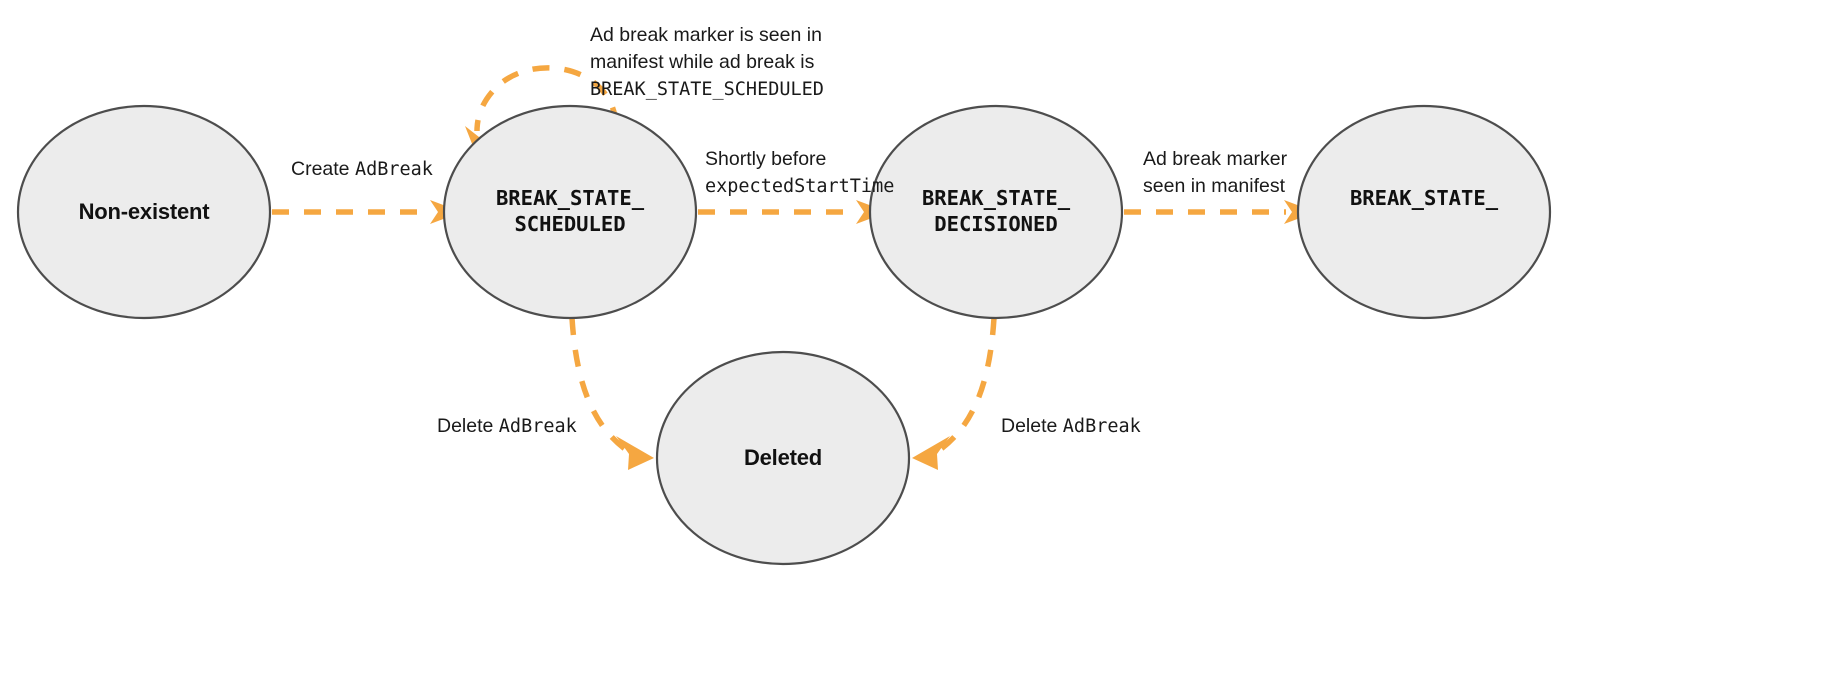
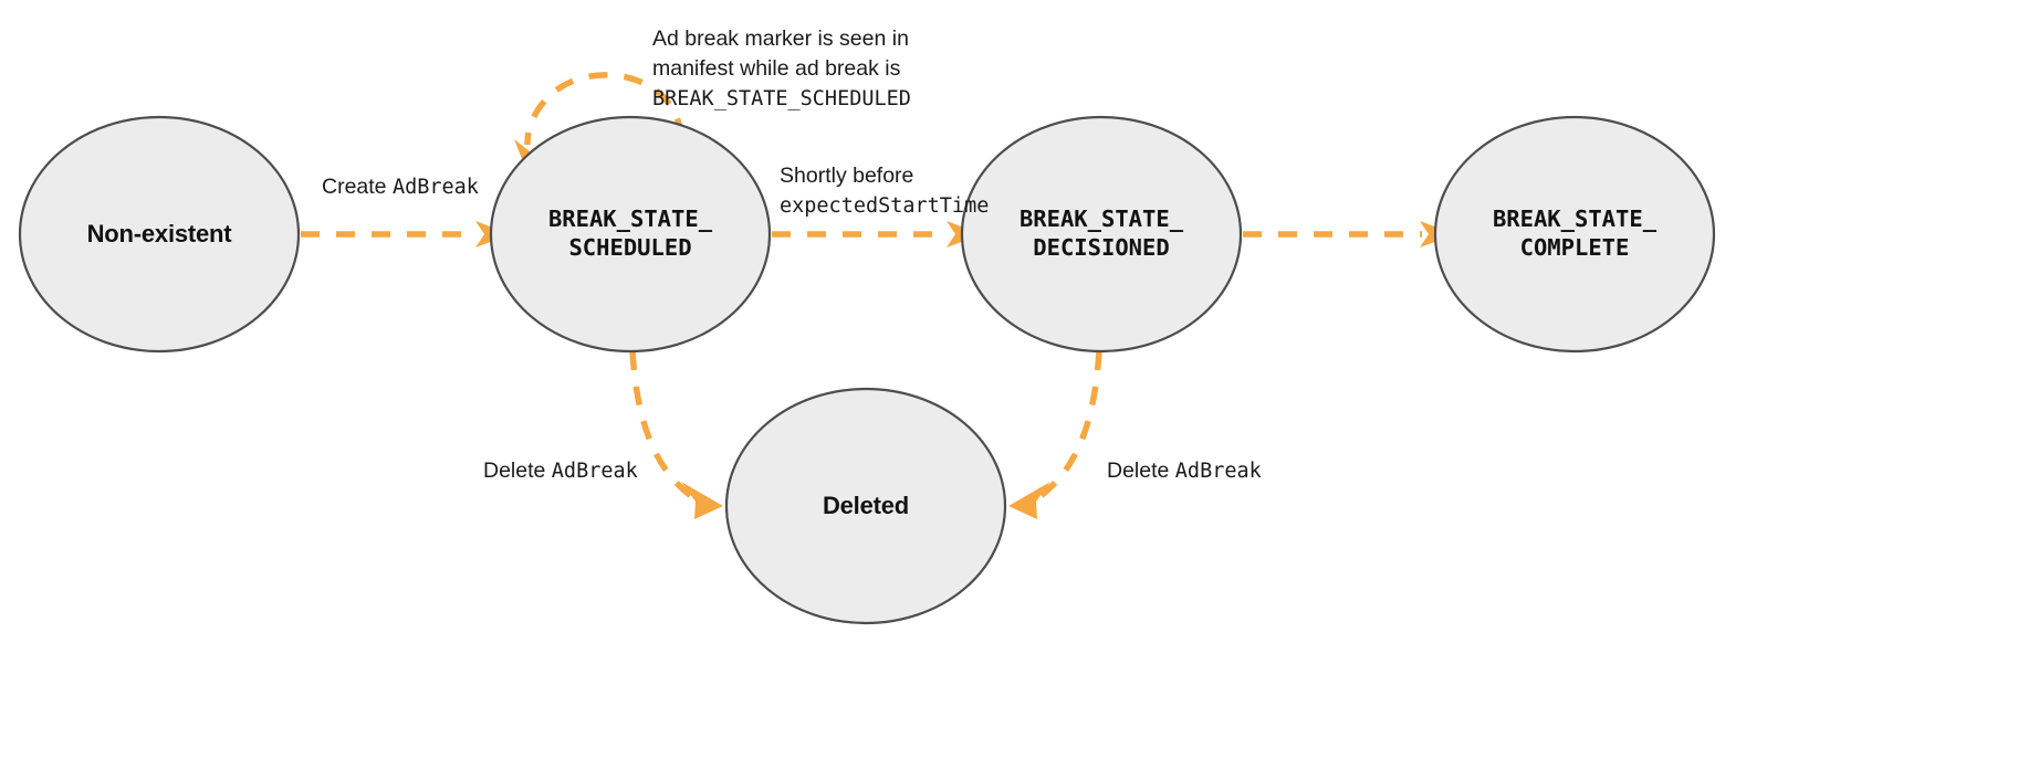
  Non-existent
  BREAK_STATE_
  SCHEDULED
  BREAK_STATE_
  DECISIONED
  BREAK_STATE_
+ COMPLETE
  Deleted
  Create AdBreak
  Ad break marker is seen in
  manifest while ad break is
  BREAK_STATE_SCHEDULED
  Shortly before
  expectedStartTime
- Ad break marker
- seen in manifest
  Delete AdBreak
  Delete AdBreak
